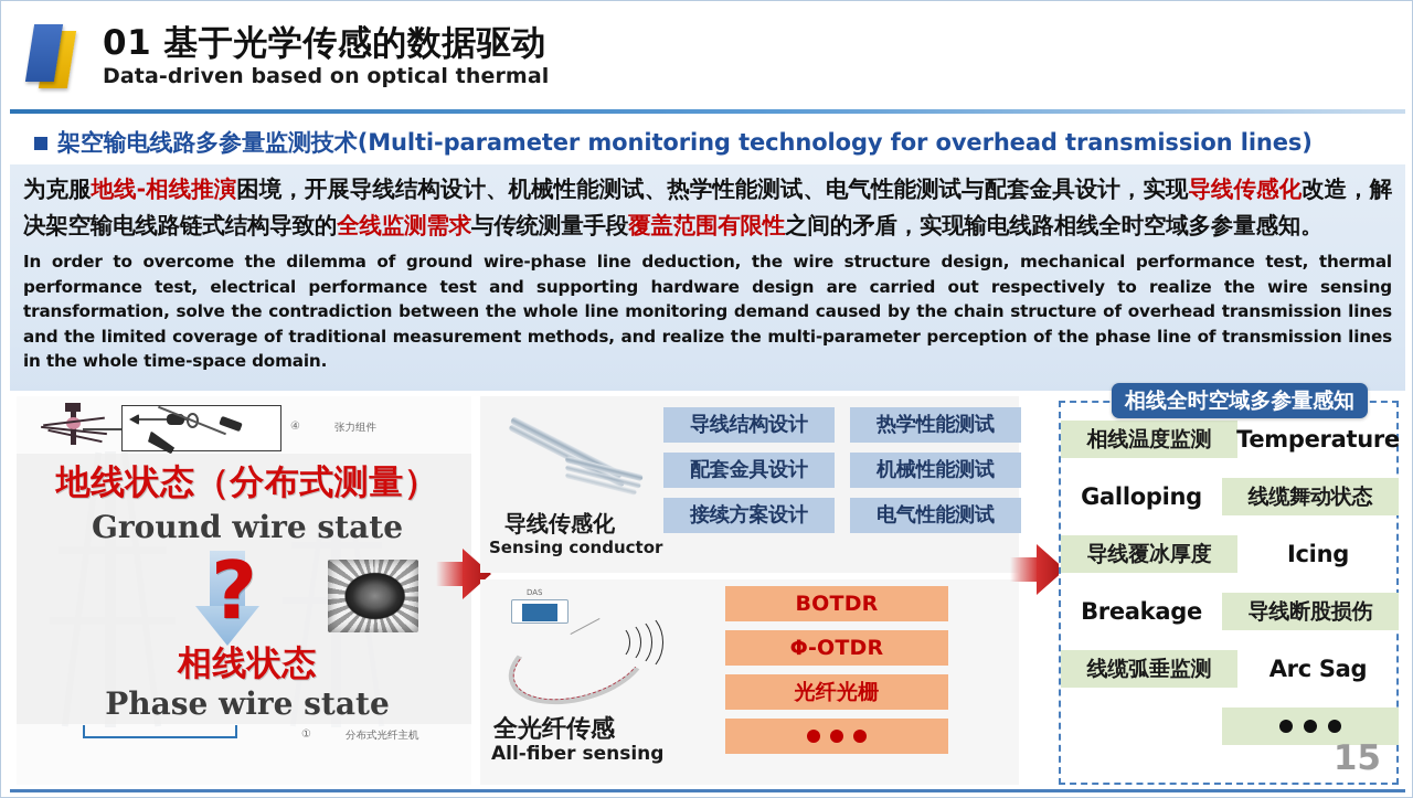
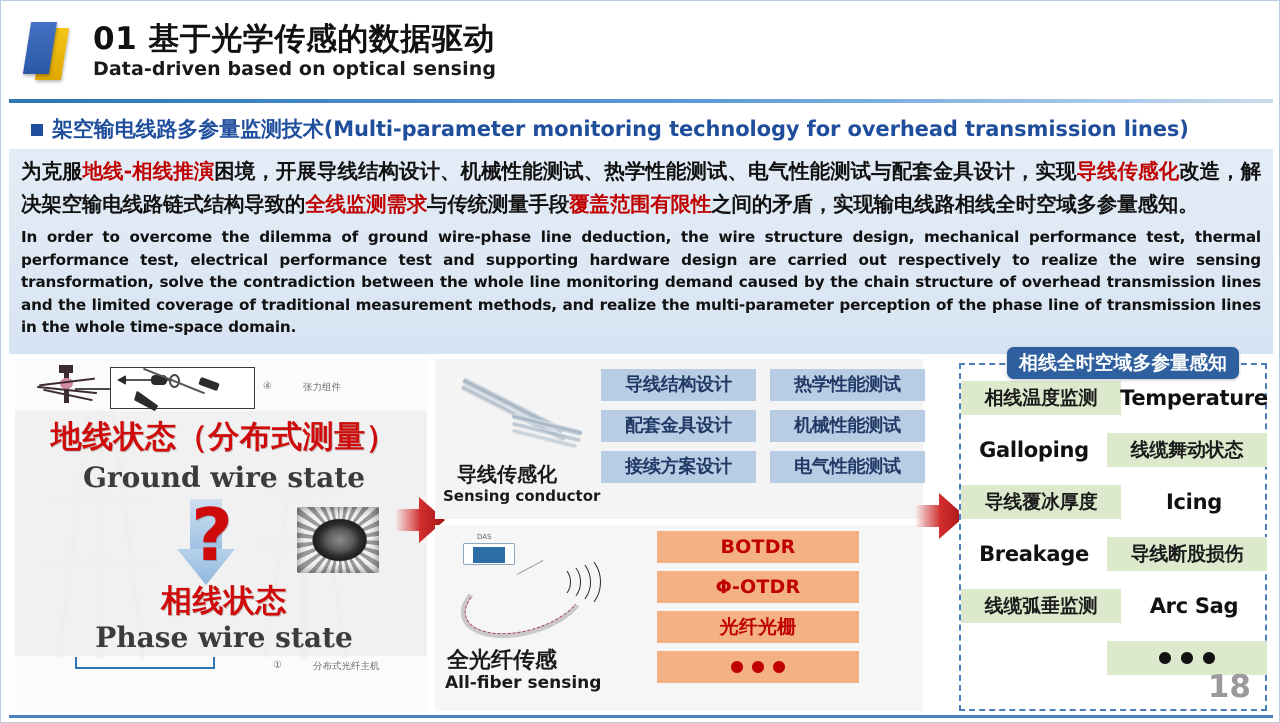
  01 基于光学传感的数据驱动
- Data-driven based on optical thermal
+ Data-driven based on optical sensing
  架空输电线路多参量监测技术(Multi-parameter monitoring technology for overhead transmission lines)
  为克服地线-相线推演困境，开展导线结构设计、机械性能测试、热学性能测试、电气性能测试与配套金具设计，实现导线传感化改造，解决架空输电线路链式结构导致的全线监测需求与传统测量手段覆盖范围有限性之间的矛盾，实现输电线路相线全时空域多参量感知。
  In order to overcome the dilemma of ground wire-phase line deduction, the wire structure design, mechanical performance test, thermal performance test, electrical performance test and supporting hardware design are carried out respectively to realize the wire sensing transformation, solve the contradiction between the whole line monitoring demand caused by the chain structure of overhead transmission lines and the limited coverage of traditional measurement methods, and realize the multi-parameter perception of the phase line of transmission lines in the whole time-space domain.
  ④
  张力组件
  ①
  分布式光纤主机
  地线状态（分布式测量）
  Ground wire state
  ?
  相线状态
  Phase wire state
  导线传感化
  Sensing conductor
  导线结构设计
  热学性能测试
  配套金具设计
  机械性能测试
  接续方案设计
  电气性能测试
  DAS
  全光纤传感
  All-fiber sensing
  BOTDR
  Φ-OTDR
  光纤光栅
  相线温度监测
  Temperature
  Galloping
  线缆舞动状态
  导线覆冰厚度
  Icing
  Breakage
  导线断股损伤
  线缆弧垂监测
  Arc Sag
- 15
+ 18
  相线全时空域多参量感知
